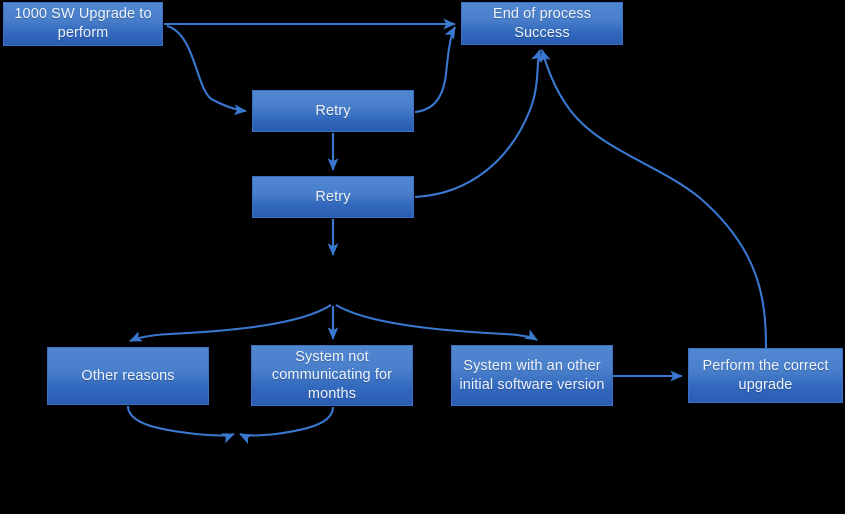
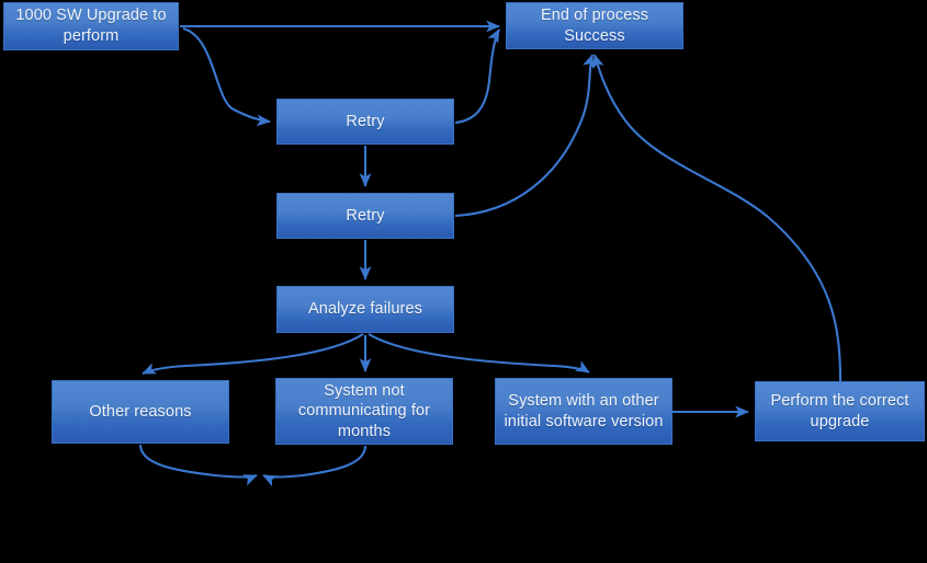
  1000 SW Upgrade to perform
  End of process Success
  Retry
  Retry
+ Analyze failures
  Other reasons
  System not communicating for months
  System with an other initial software version
  Perform the correct upgrade
